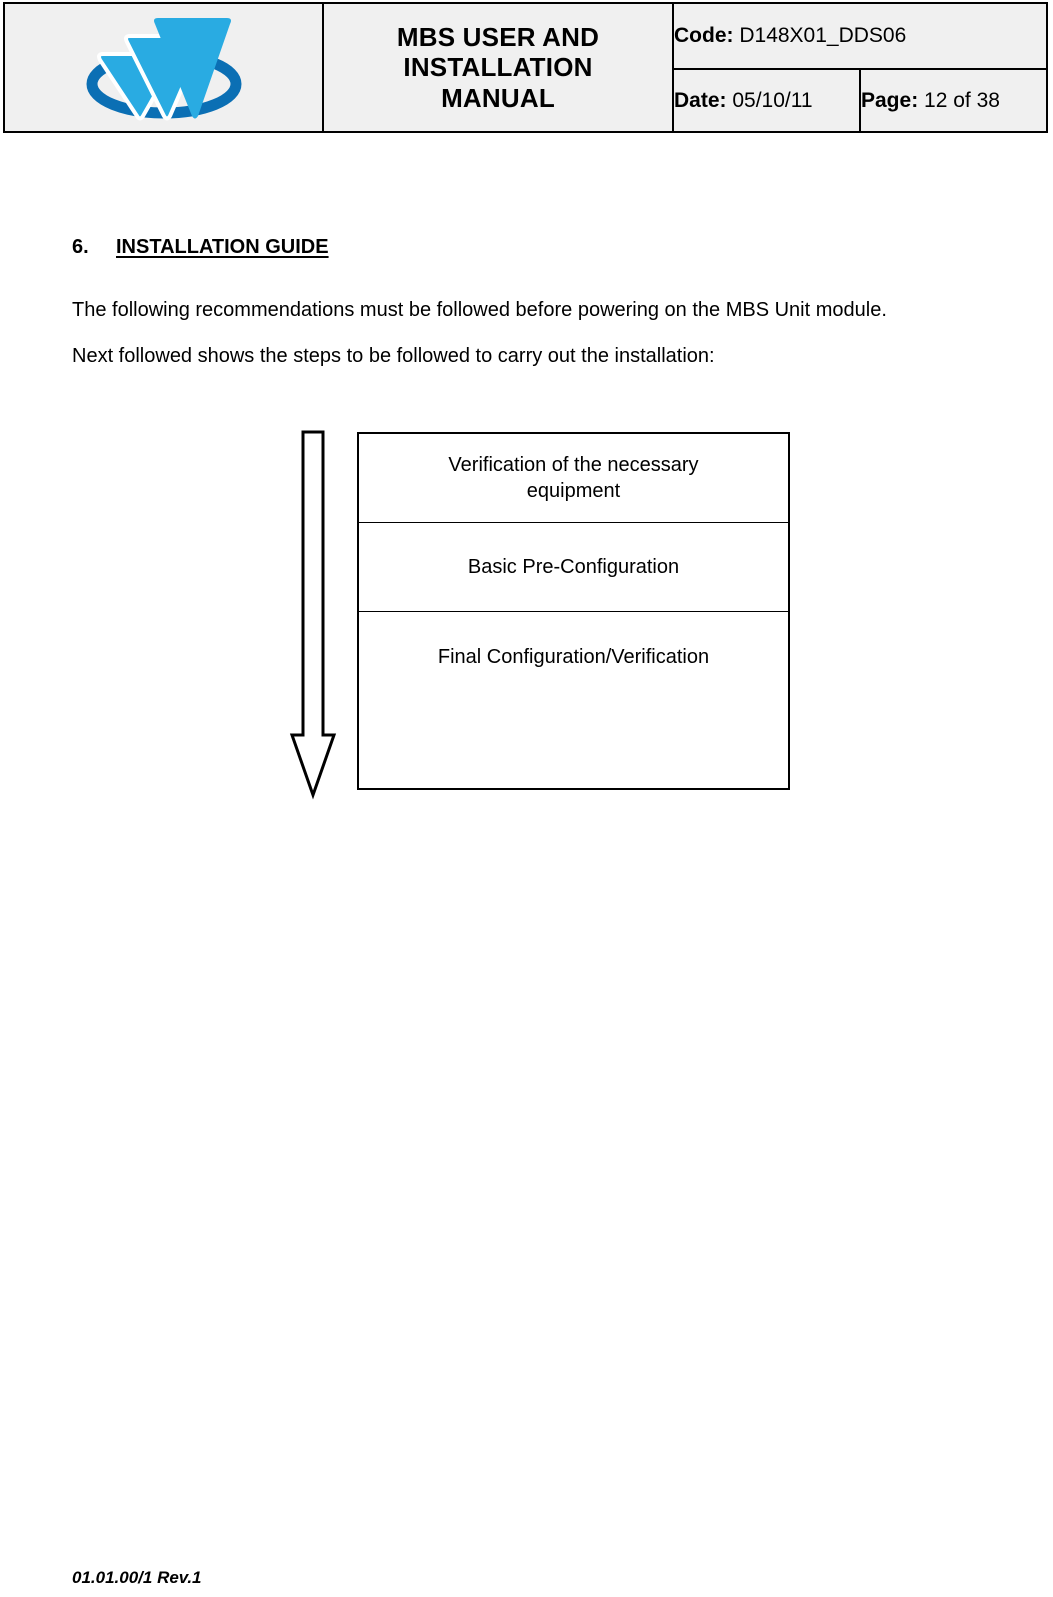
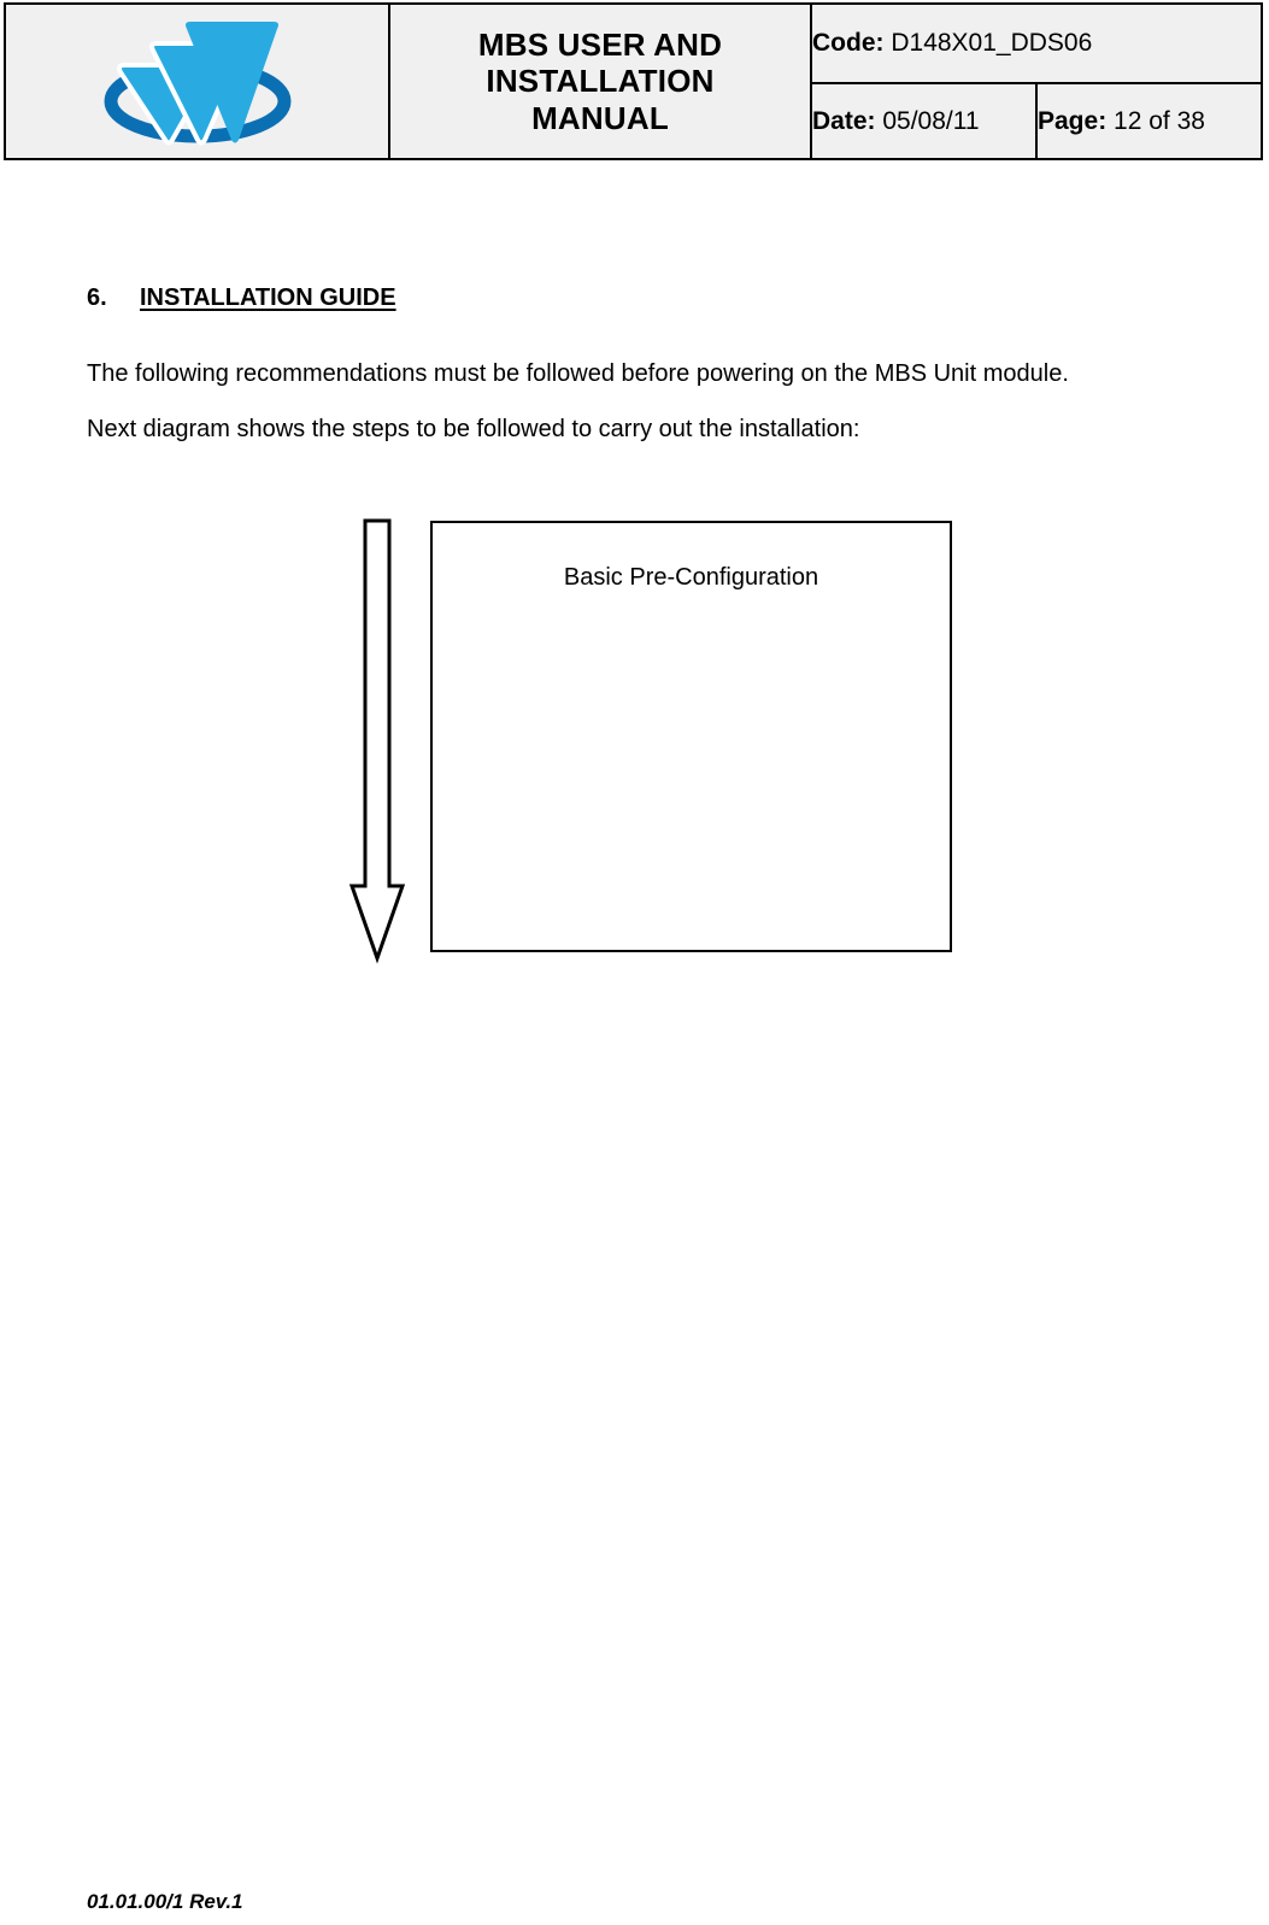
  	MBS USER AND INSTALLATION MANUAL	Code: D148X01_DDS06
- Date: 05/10/11	Page: 12 of 38
+ Date: 05/08/11	Page: 12 of 38
  6. INSTALLATION GUIDE
  The following recommendations must be followed before powering on the MBS Unit module.
- Next followed shows the steps to be followed to carry out the installation:
+ Next diagram shows the steps to be followed to carry out the installation:
- Verification of the necessary
- equipment
  Basic Pre-Configuration
- Final Configuration/Verification
  01.01.00/1 Rev.1
